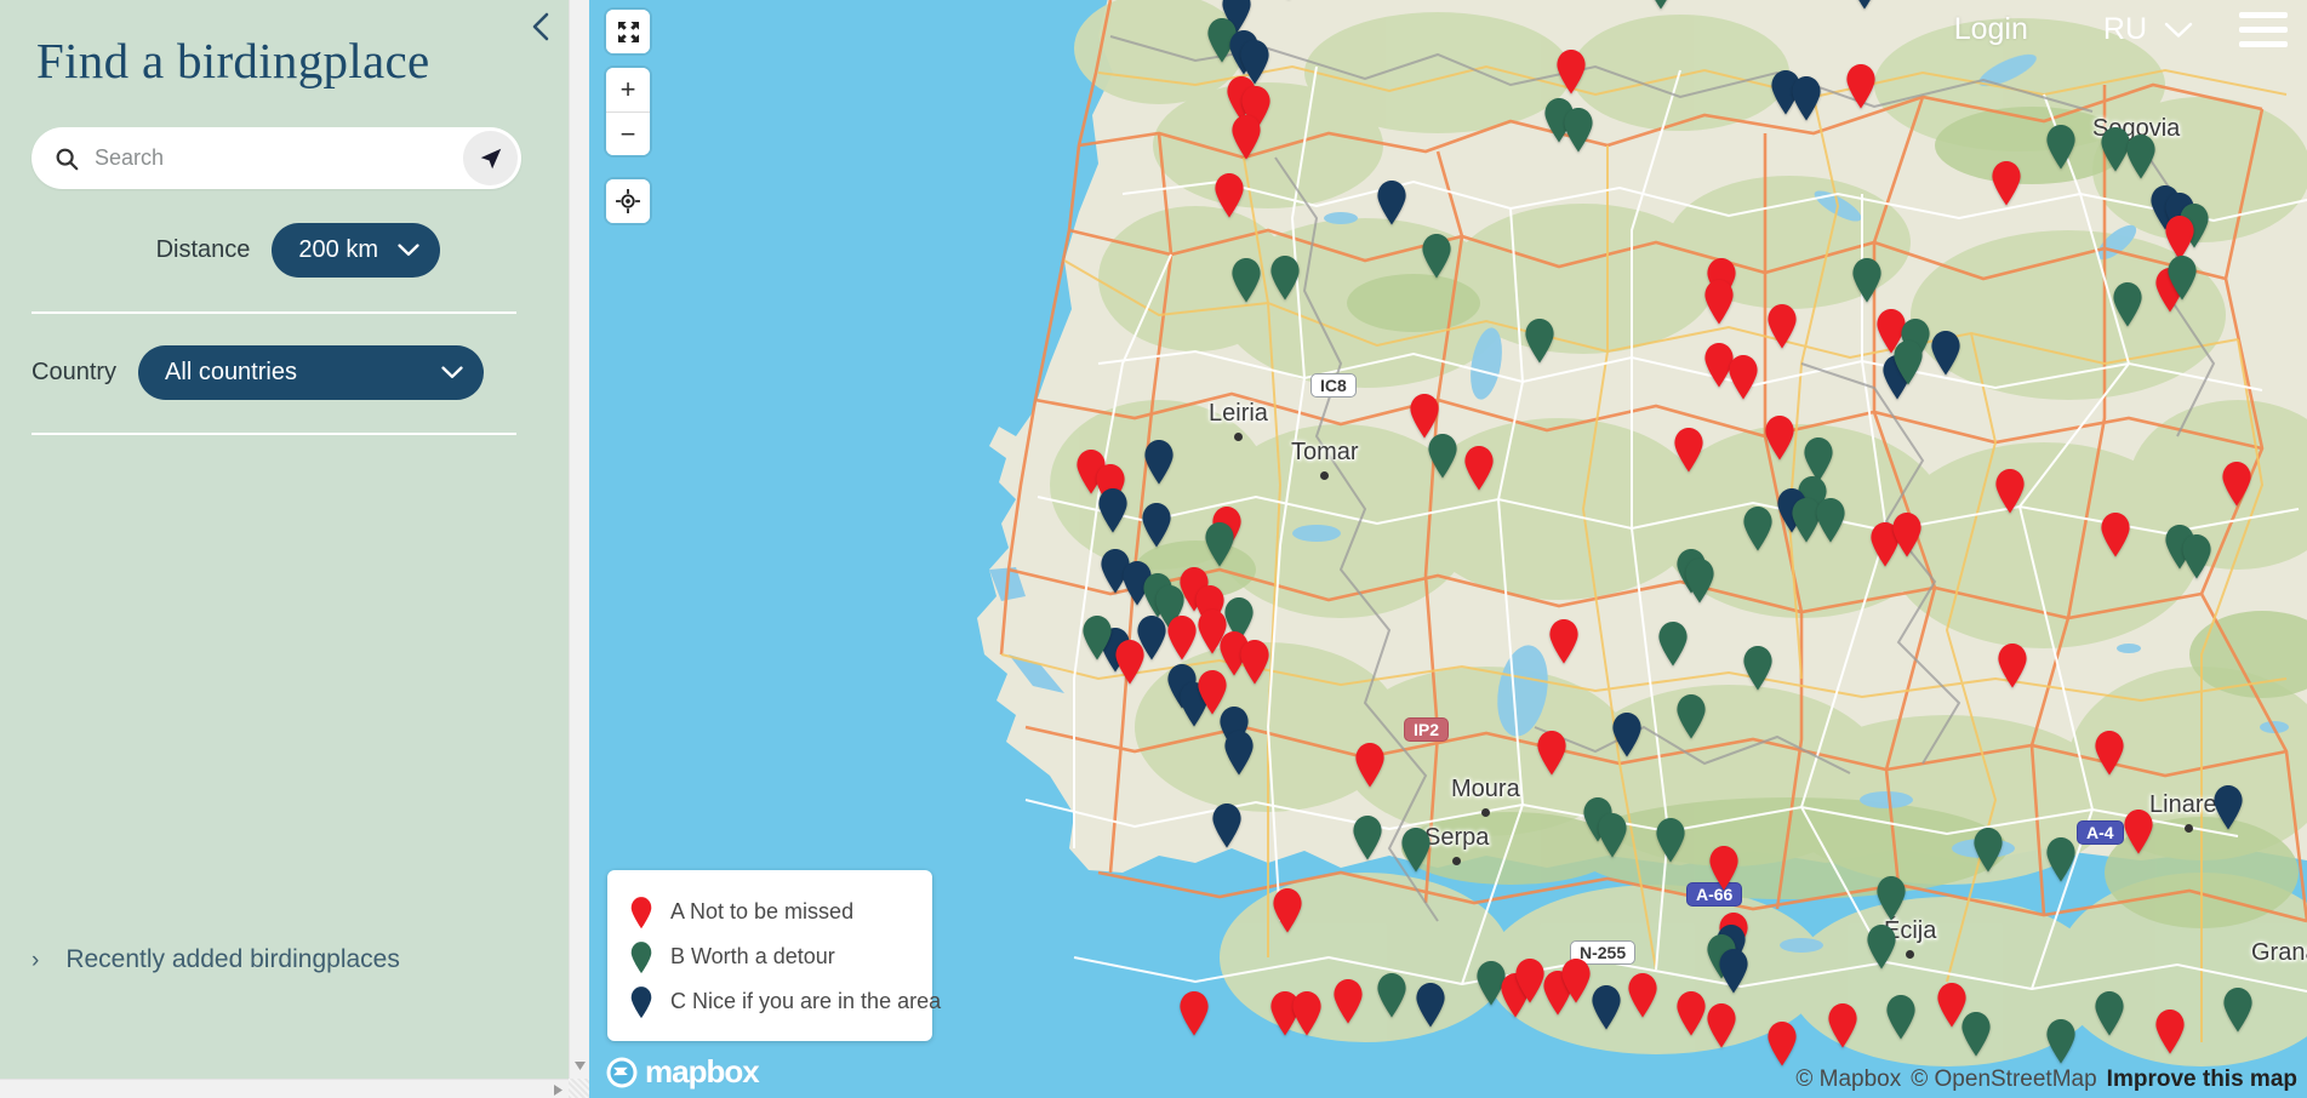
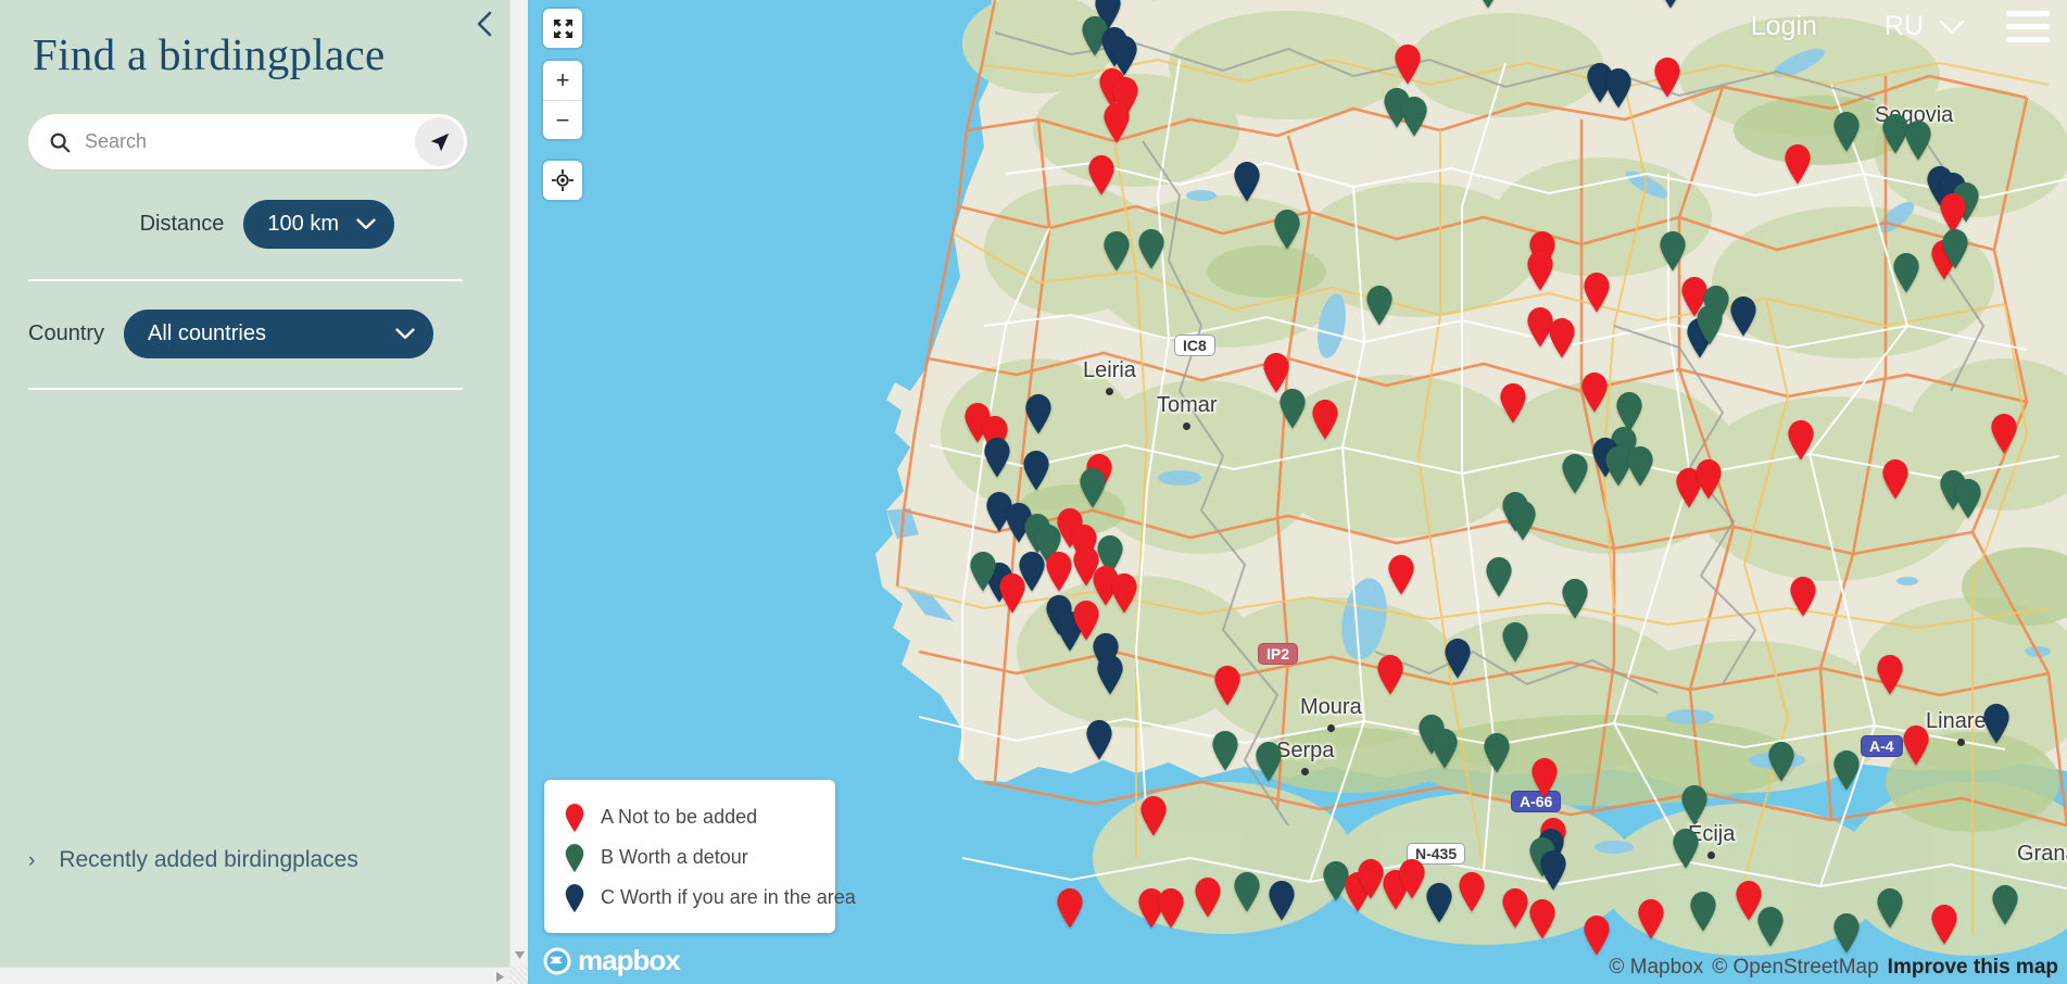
  Find a birdingplace
  Search
  Distance
- 200 km
+ 100 km
  Country
  All countries
  ›
  Recently added birdingplaces
  Sgovia
  Leiria
  Tomar
  Moura
  Serpa
  cija
  Linare
  Gran
  IC8
  IP2
  A-66
- N-255
+ N-435
  A-4
  +
  −
- A Not to be missed
+ A Not to be added
  B Worth a detour
- C Nice if you are in the area
+ C Worth if you are in the area
  Login
  RU
  mapbox
  © Mapbox
  © OpenStreetMap
  Improve this map
